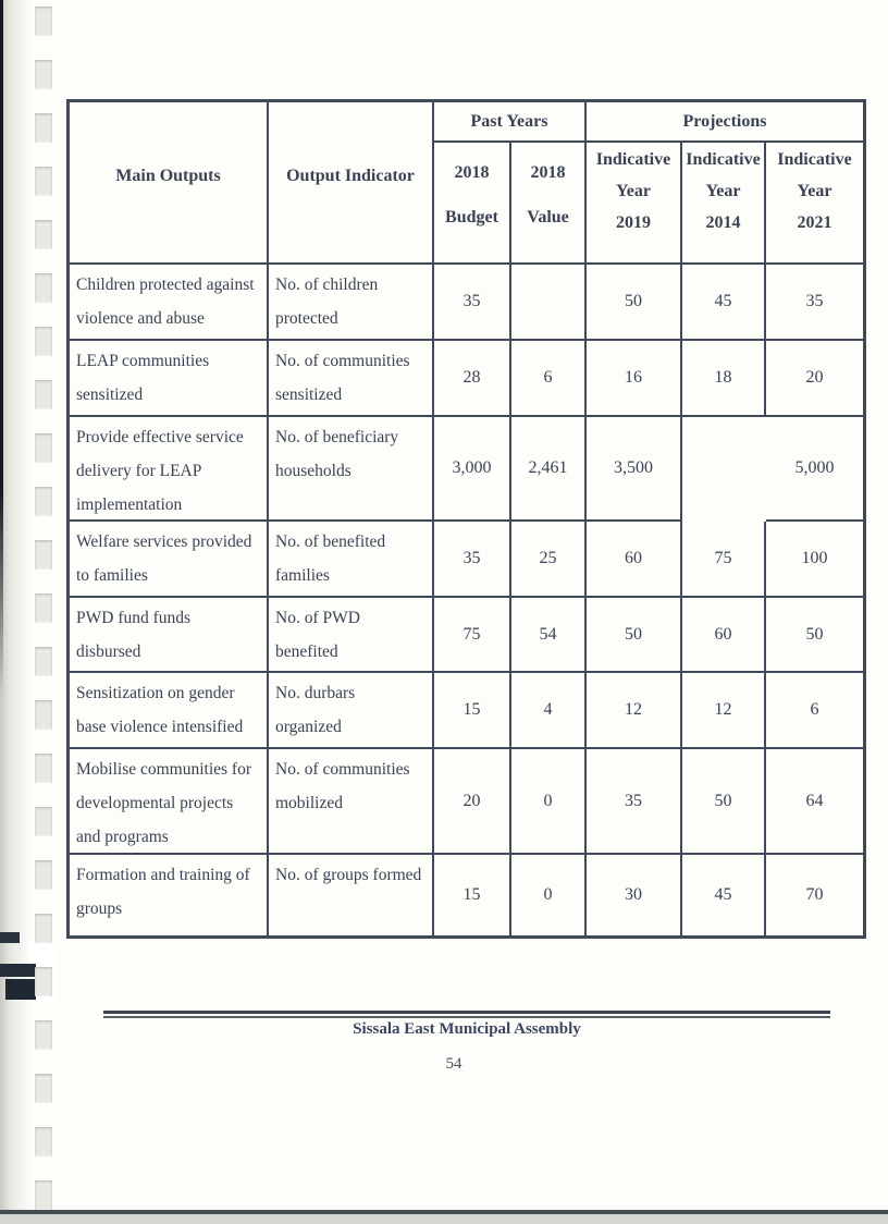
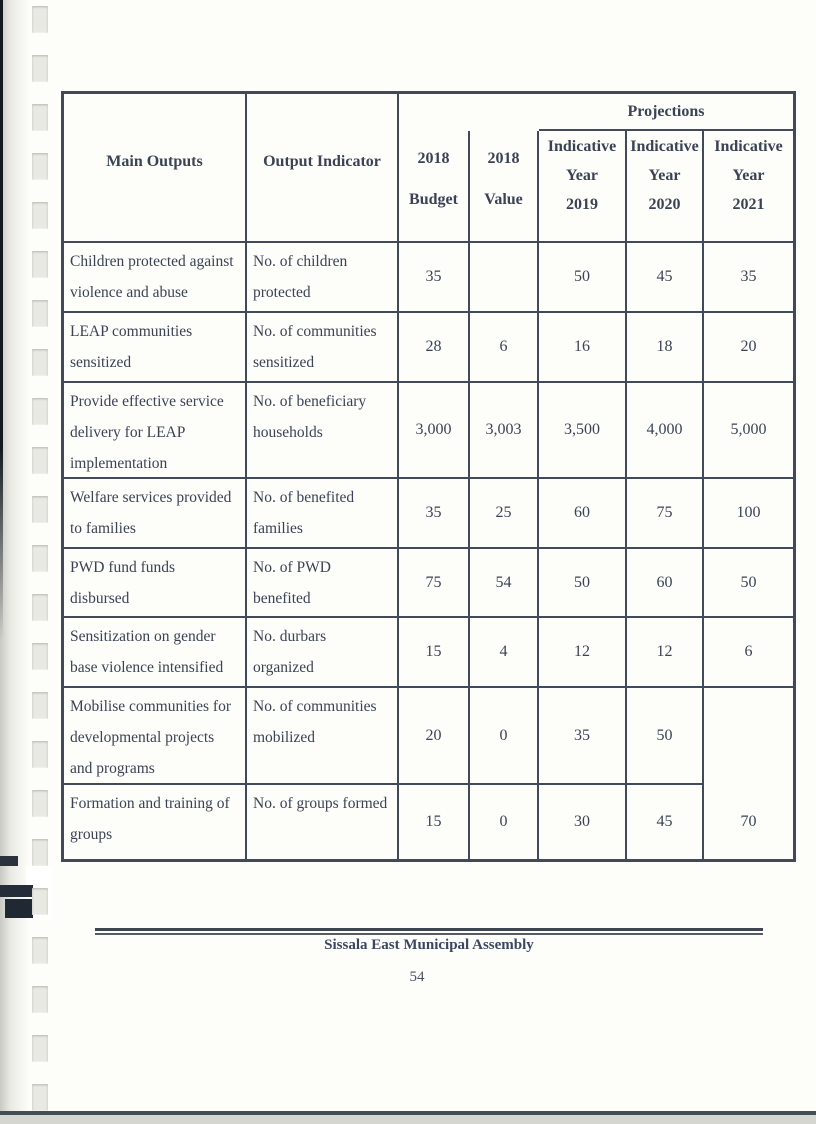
  Main Outputs
  Output Indicator
- Past Years
  Projections
  2018
  Budget
  2018
  Value
  Indicative
  Year
  2019
  Indicative
  Year
- 2014
+ 2020
  Indicative
  Year
  2021
  Children protected against
  violence and abuse
  No. of children
  protected
  35
  50
  45
  35
  LEAP communities
  sensitized
  No. of communities
  sensitized
  28
  6
  16
  18
  20
  Provide effective service
  delivery for LEAP
  implementation
  No. of beneficiary
  households
  3,000
- 2,461
+ 3,003
  3,500
+ 4,000
  5,000
  Welfare services provided
  to families
  No. of benefited
  families
  35
  25
  60
  75
  100
  PWD fund funds
  disbursed
  No. of PWD
  benefited
  75
  54
  50
  60
  50
  Sensitization on gender
  base violence intensified
  No. durbars
  organized
  15
  4
  12
  12
  6
  Mobilise communities for
  developmental projects
  and programs
  No. of communities
  mobilized
  20
  0
  35
  50
- 64
  Formation and training of
  groups
  No. of groups formed
  15
  0
  30
  45
  70
  Sissala East Municipal Assembly
  54
